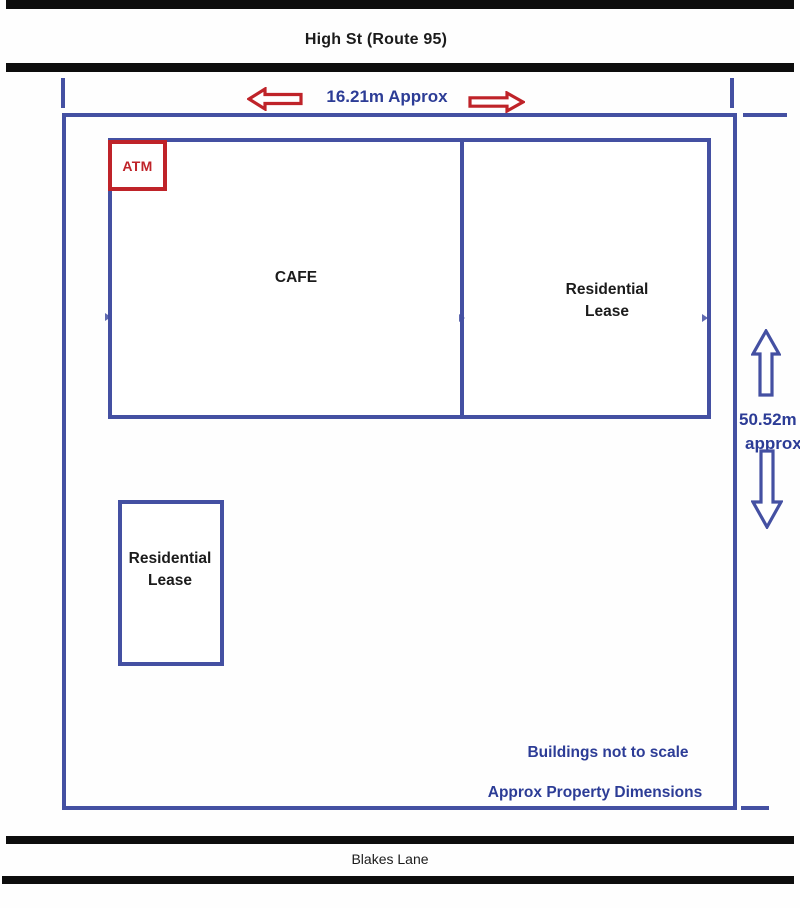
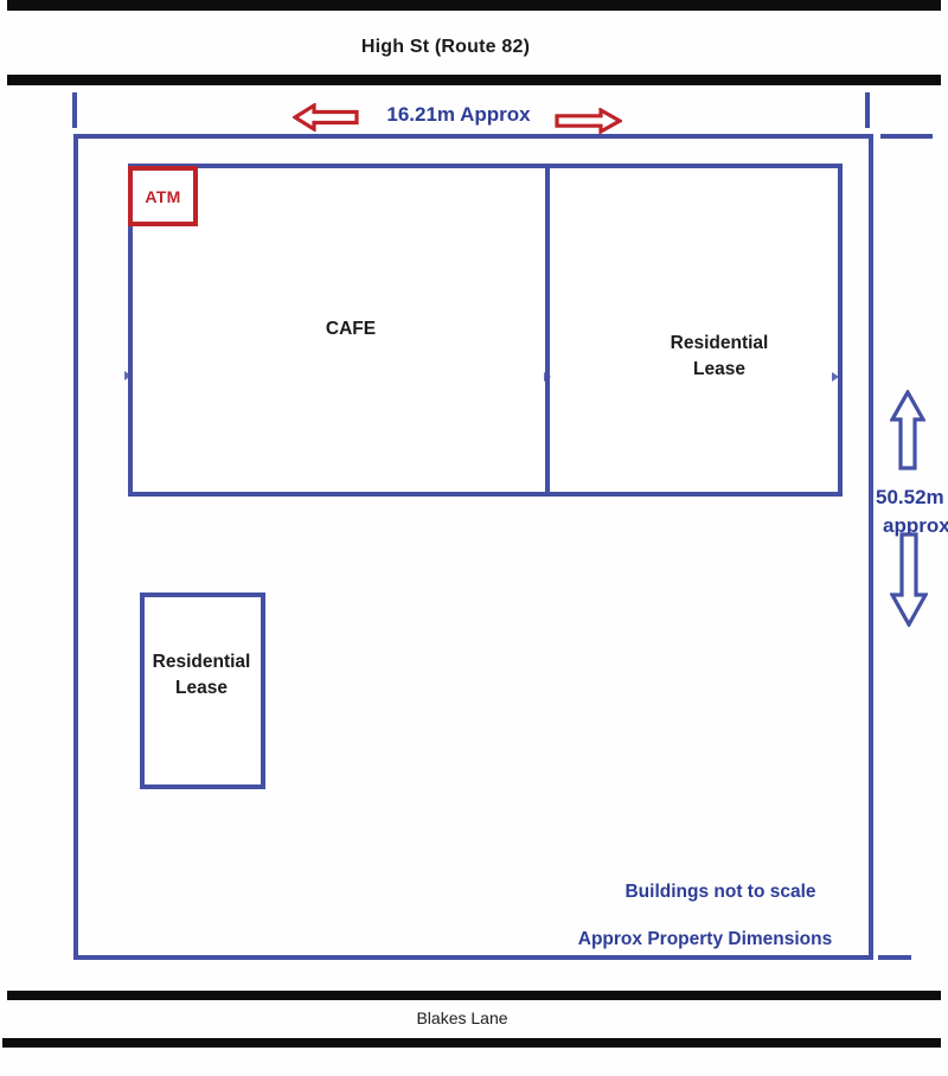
- High St (Route 95)
+ High St (Route 82)
  16.21m Approx
  ATM
  CAFE
  Residential
  Lease
  Residential
  Lease
  50.52m
  approx
  Buildings not to scale
  Approx Property Dimensions
  Blakes Lane
